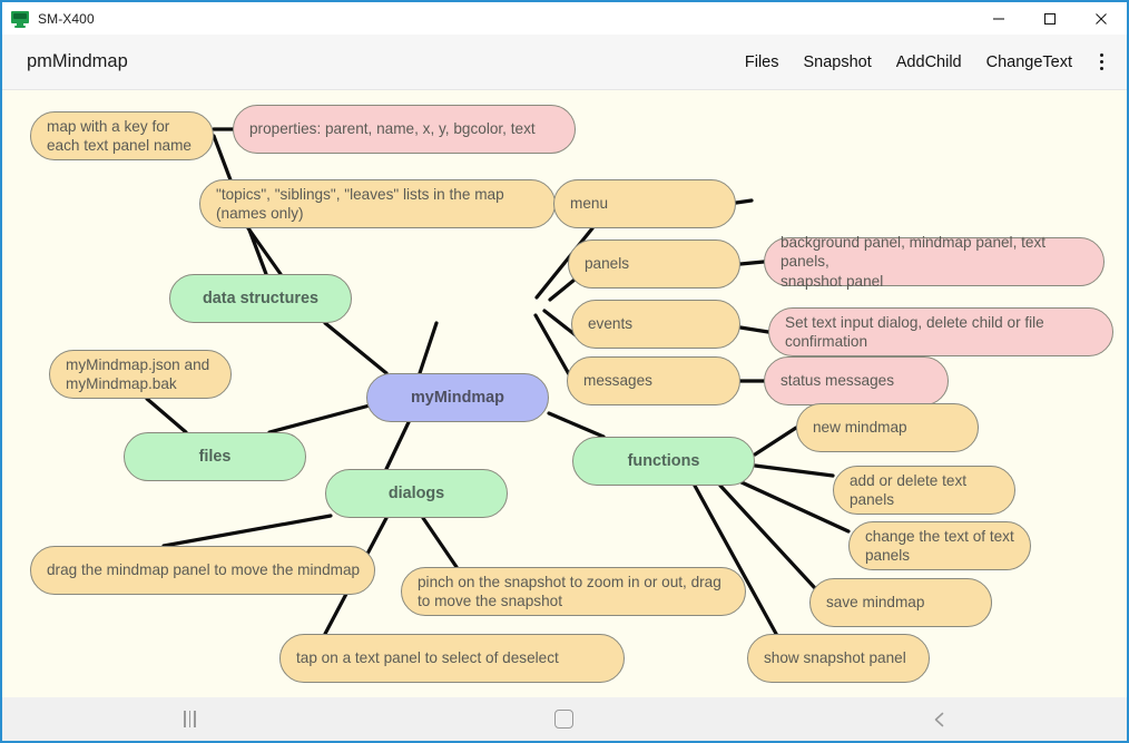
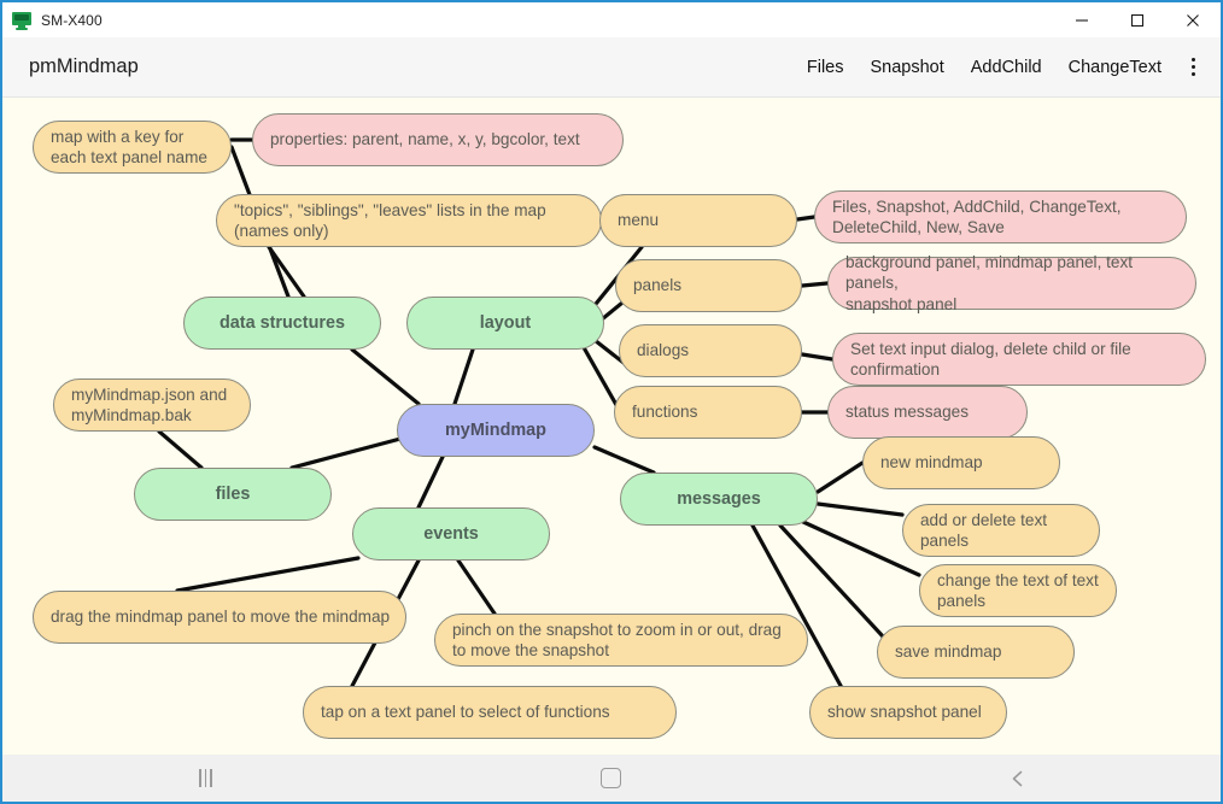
  SM-X400
  pmMindmap
  Files
  Snapshot
  AddChild
  ChangeText
  map with a key for
  each text panel name
  properties: parent, name, x, y, bgcolor, text
  "topics", "siblings", "leaves" lists in the map
  (names only)
  menu
+ Files, Snapshot, AddChild, ChangeText,
+ DeleteChild, New, Save
  panels
  background panel, mindmap panel, text panels,
  snapshot panel
- events
+ dialogs
  Set text input dialog, delete child or file
  confirmation
- messages
+ functions
  status messages
  data structures
+ layout
  myMindmap.json and
  myMindmap.bak
  myMindmap
- functions
+ messages
  files
- dialogs
+ events
  new mindmap
  add or delete text
  panels
  change the text of text
  panels
  save mindmap
  show snapshot panel
  drag the mindmap panel to move the mindmap
  pinch on the snapshot to zoom in or out, drag
  to move the snapshot
- tap on a text panel to select of deselect
+ tap on a text panel to select of functions
